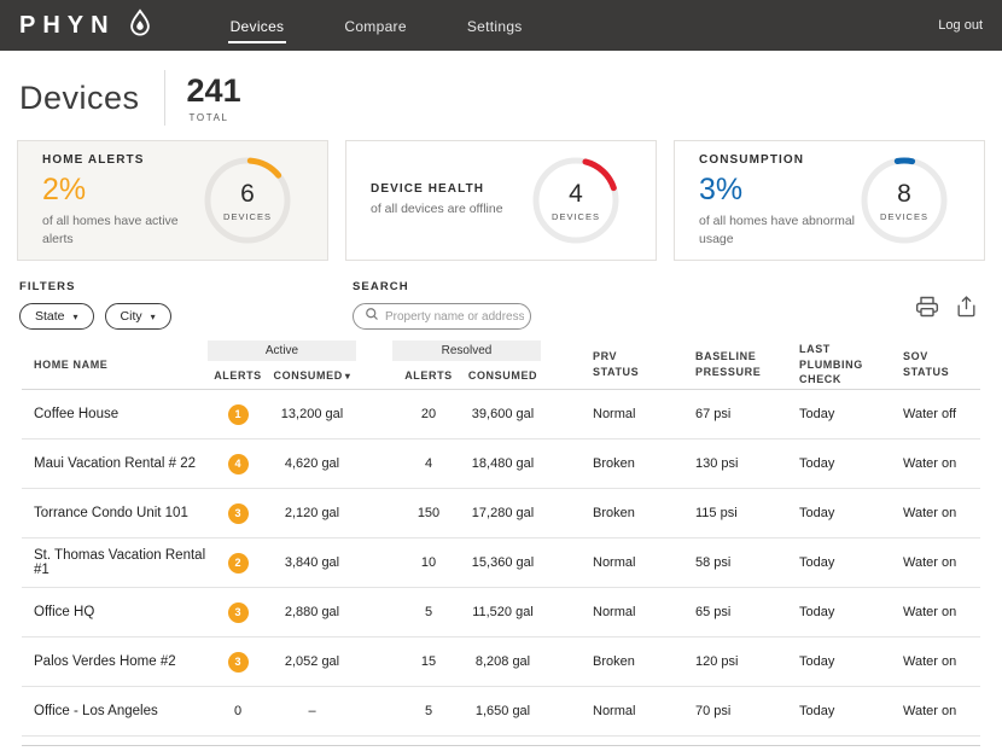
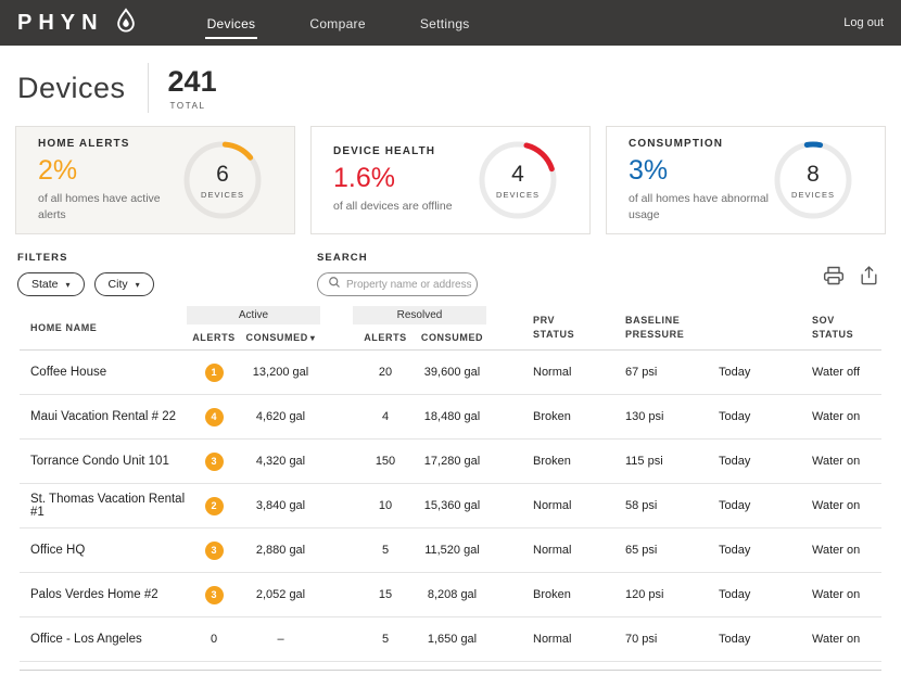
  PHYN
  Devices
  Compare
  Settings
  Log out
  Devices
  241
  TOTAL
  HOME ALERTS
  2%
  of all homes have active alerts
  6
  DEVICES
  DEVICE HEALTH
+ 1.6%
  of all devices are offline
  4
  DEVICES
  CONSUMPTION
  3%
  of all homes have abnormal usage
  8
  DEVICES
  FILTERS
  State
  ▾
  City
  ▾
  SEARCH
  Property name or address
  HOME NAME
  Active
  Resolved
  ALERTS
  CONSUMED ▾
  ALERTS
  CONSUMED
  PRV
  STATUS
  BASELINE
  PRESSURE
- LAST
- PLUMBING
- CHECK
  SOV
  STATUS
  Coffee House
  1
  13,200 gal
  20
  39,600 gal
  Normal
  67 psi
  Today
  Water off
  Maui Vacation Rental # 22
  4
  4,620 gal
  4
  18,480 gal
  Broken
  130 psi
  Today
  Water on
  Torrance Condo Unit 101
  3
- 2,120 gal
+ 4,320 gal
  150
  17,280 gal
  Broken
  115 psi
  Today
  Water on
  St. Thomas Vacation Rental #1
  2
  3,840 gal
  10
  15,360 gal
  Normal
  58 psi
  Today
  Water on
  Office HQ
  3
  2,880 gal
  5
  11,520 gal
  Normal
  65 psi
  Today
  Water on
  Palos Verdes Home #2
  3
  2,052 gal
  15
  8,208 gal
  Broken
  120 psi
  Today
  Water on
  Office - Los Angeles
  0
  –
  5
  1,650 gal
  Normal
  70 psi
  Today
  Water on
